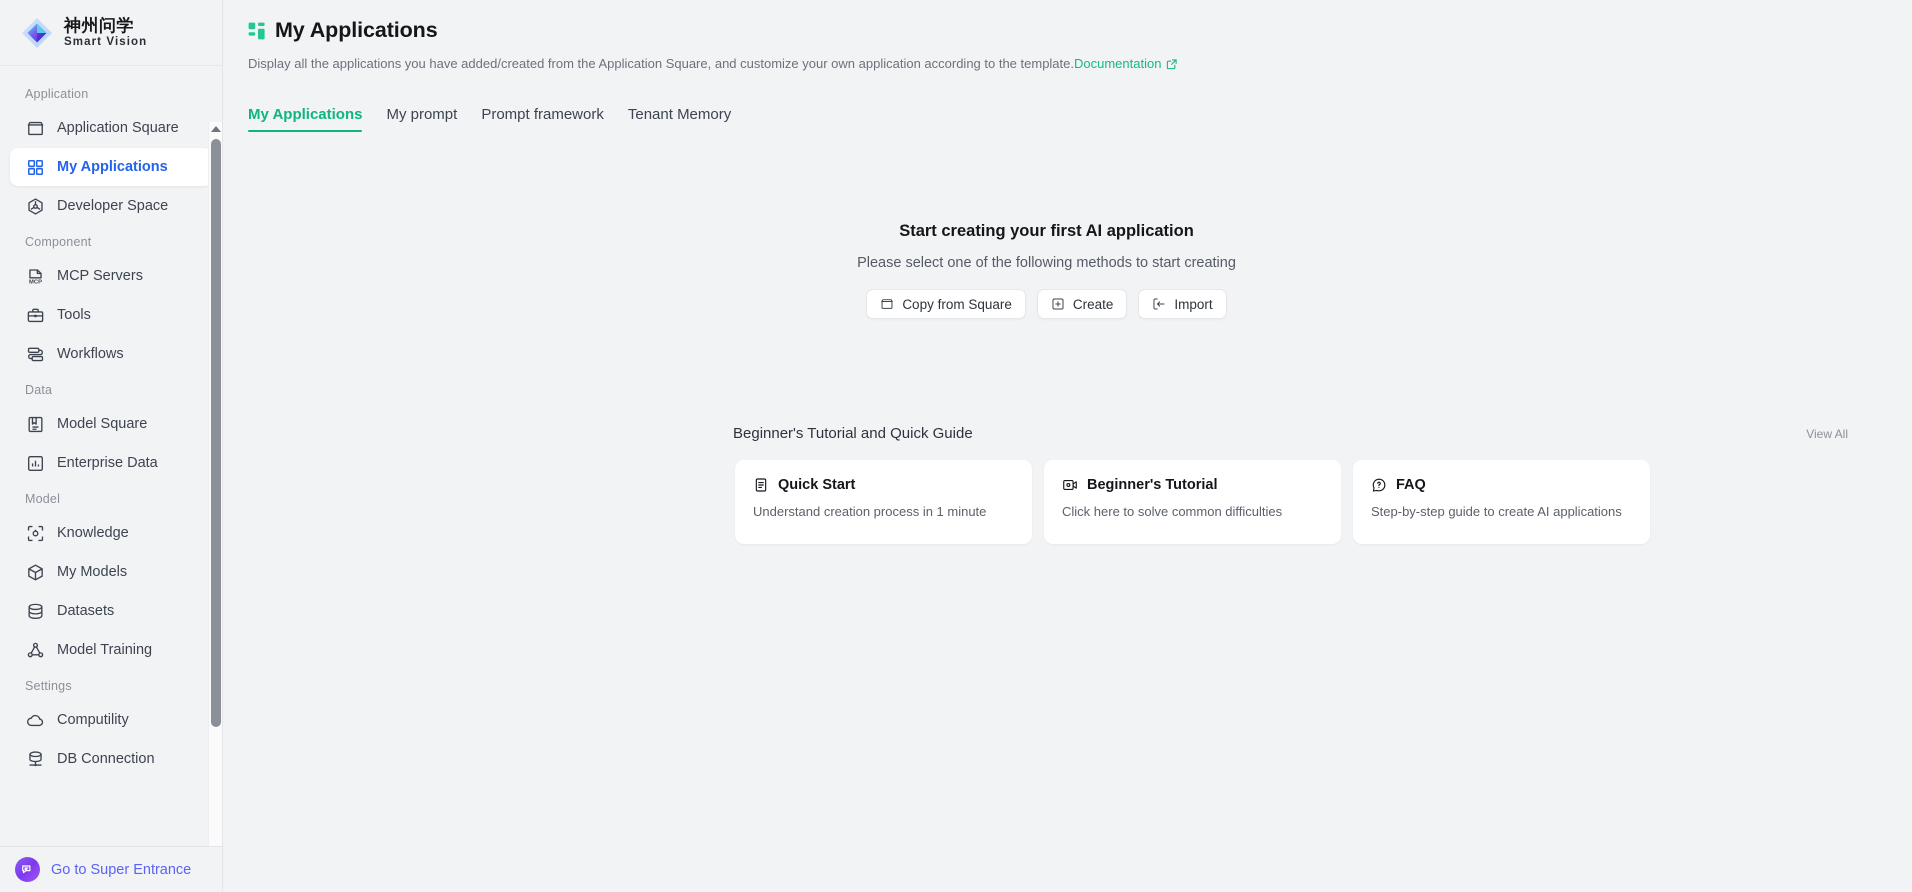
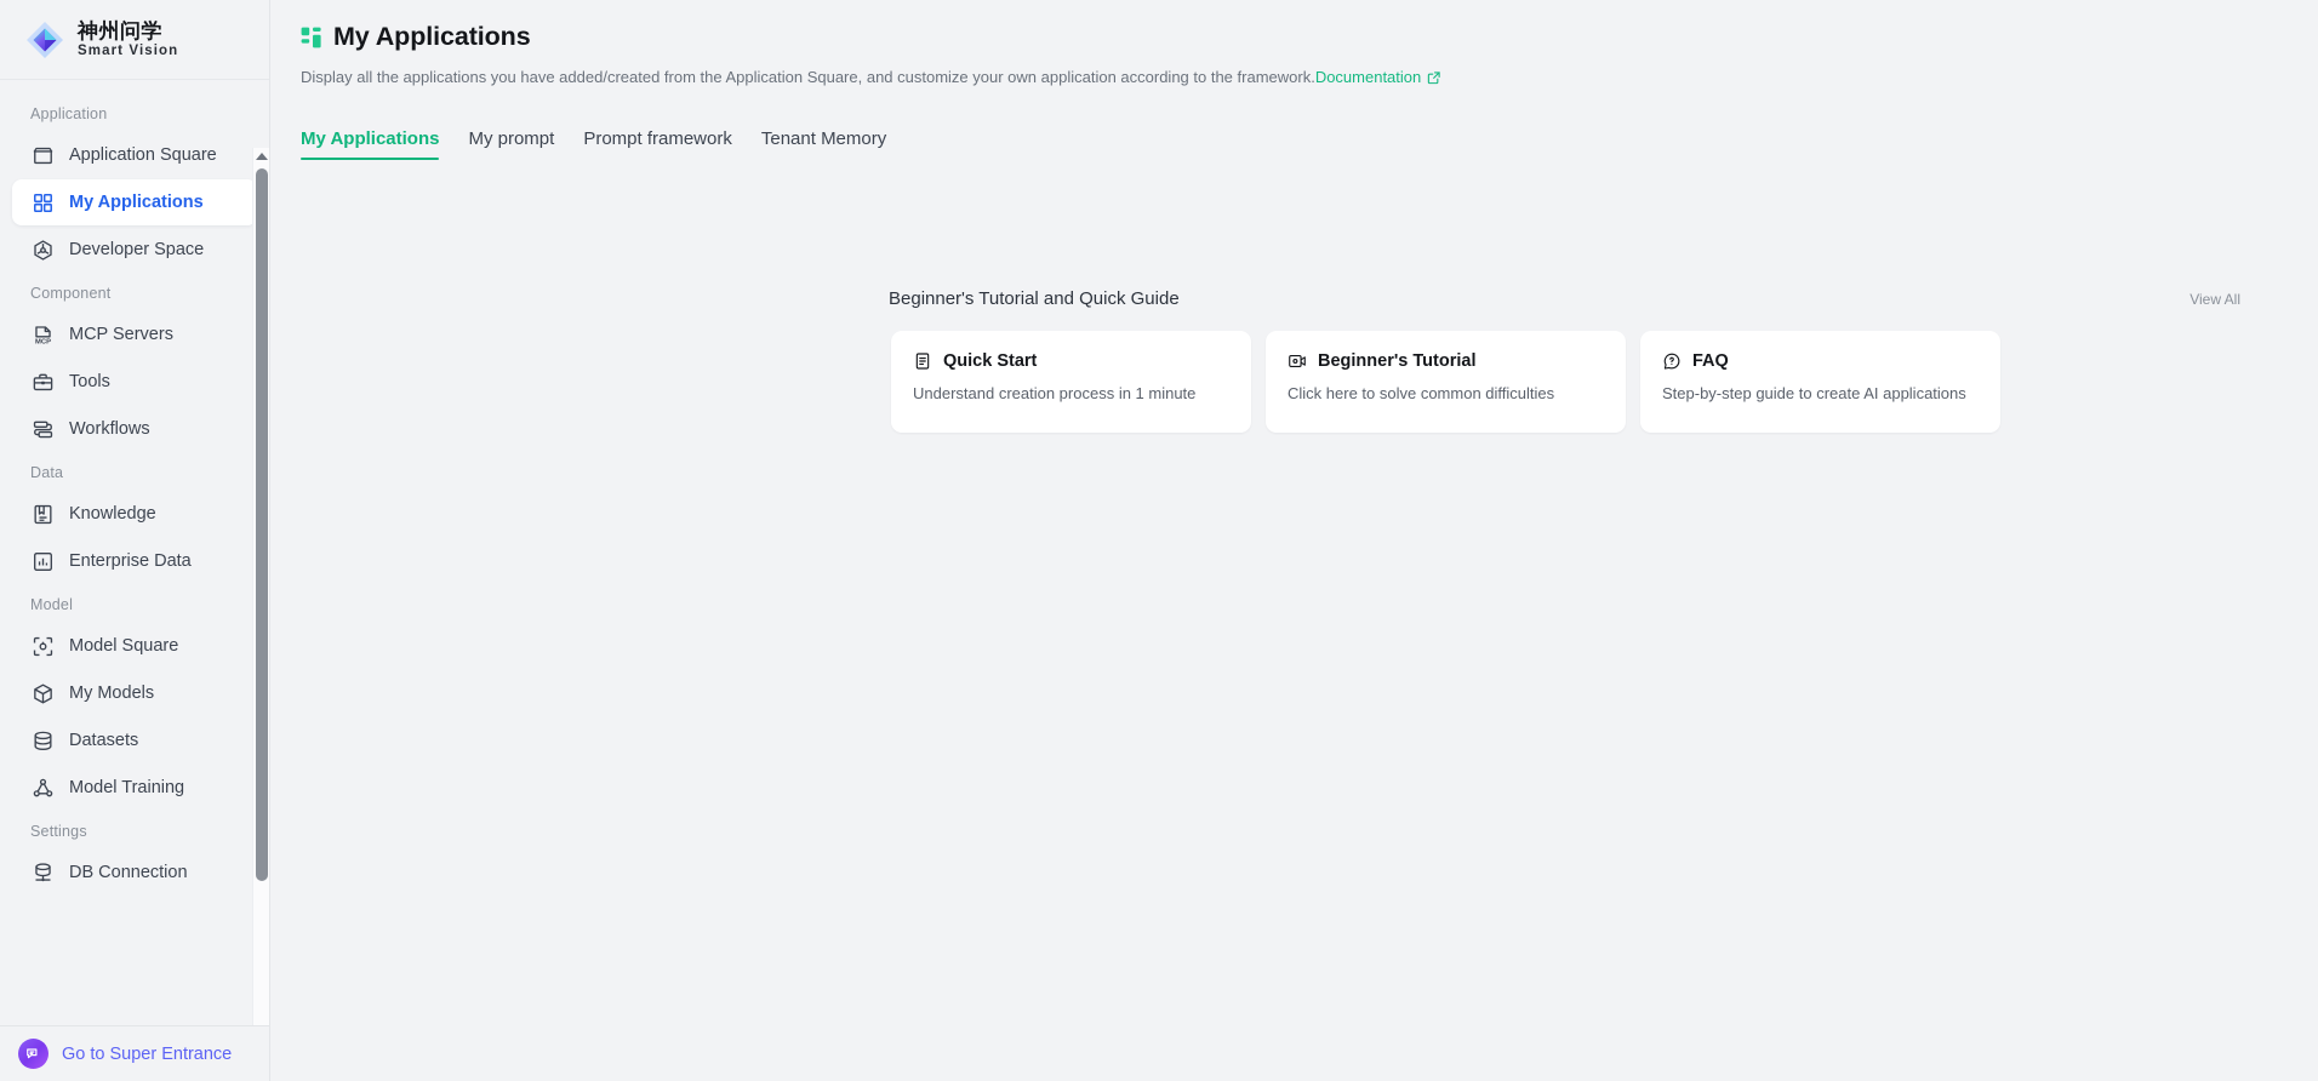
  神州问学
  Smart Vision
  Application
  Application Square
  My Applications
  Developer Space
  Component
  MCP Servers
  Tools
  Workflows
  Data
- Model Square
+ Knowledge
  Enterprise Data
  Model
- Knowledge
+ Model Square
  My Models
  Datasets
  Model Training
  Settings
- Computility
  DB Connection
  Go to Super Entrance
  My Applications
- Display all the applications you have added/created from the Application Square, and customize your own application according to the template.Documentation
+ Display all the applications you have added/created from the Application Square, and customize your own application according to the framework.Documentation
  My Applications
  My prompt
  Prompt framework
  Tenant Memory
- Start creating your first AI application
- Please select one of the following methods to start creating
- Copy from Square
- Create
- Import
  Beginner's Tutorial and Quick Guide
  View All
  Quick Start
  Understand creation process in 1 minute
  Beginner's Tutorial
  Click here to solve common difficulties
  FAQ
  Step-by-step guide to create AI applications
